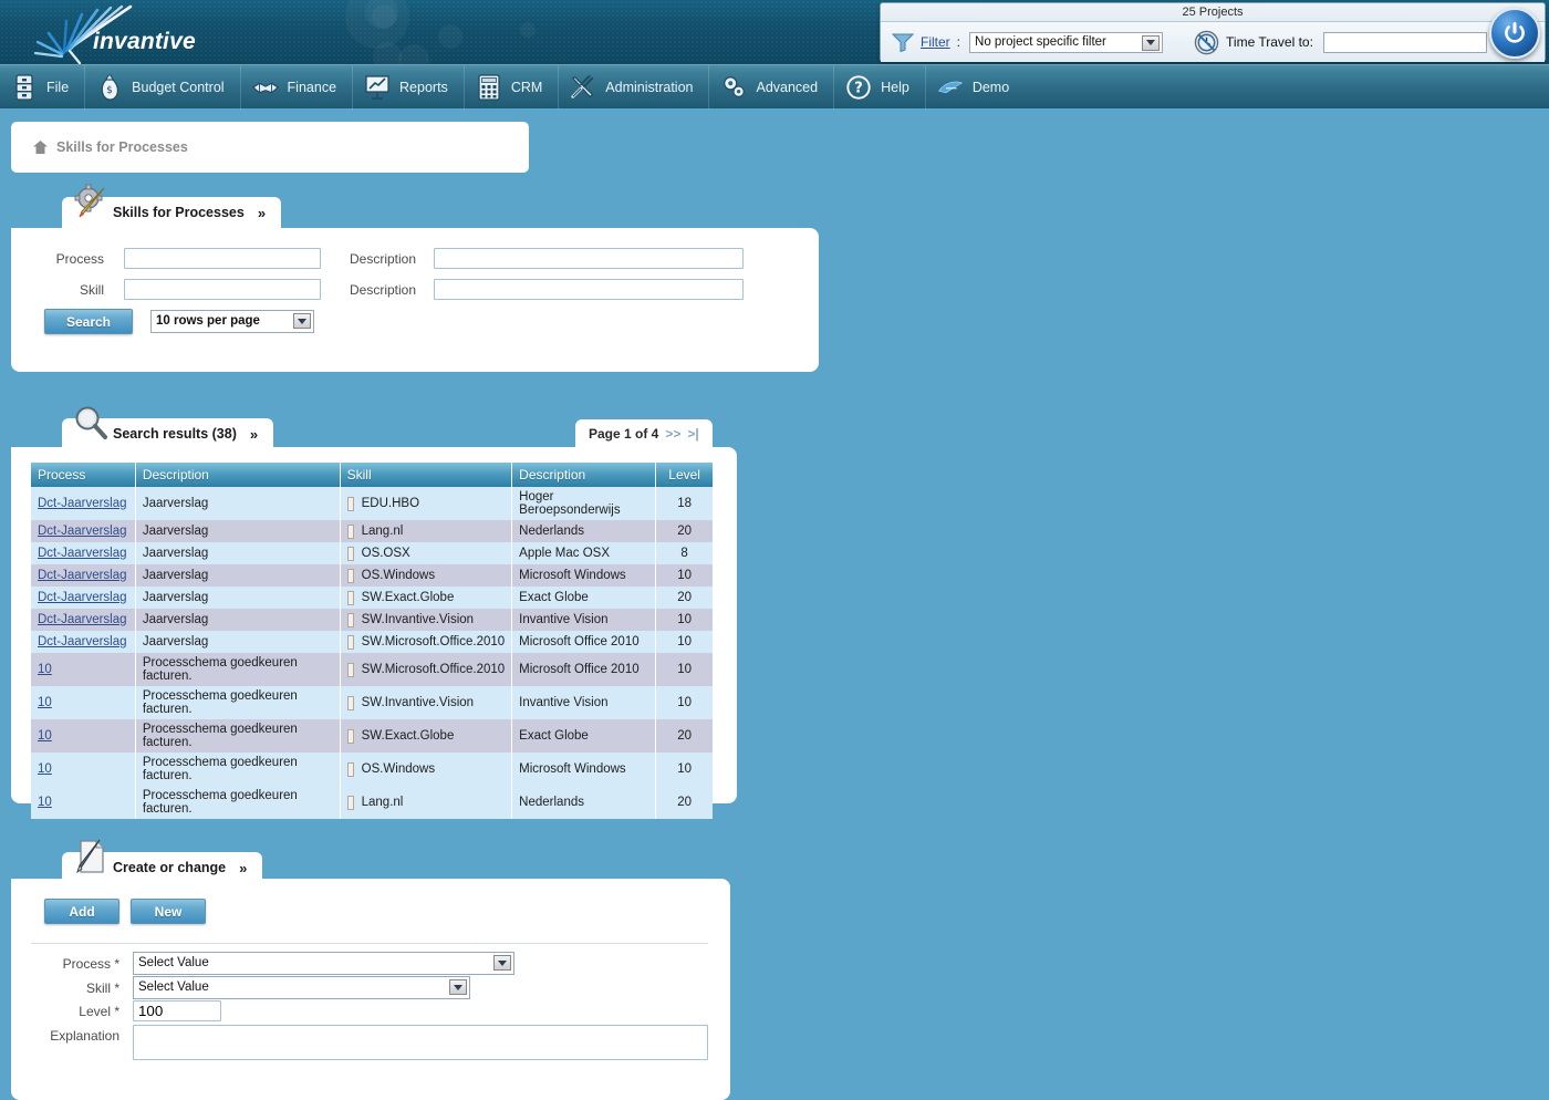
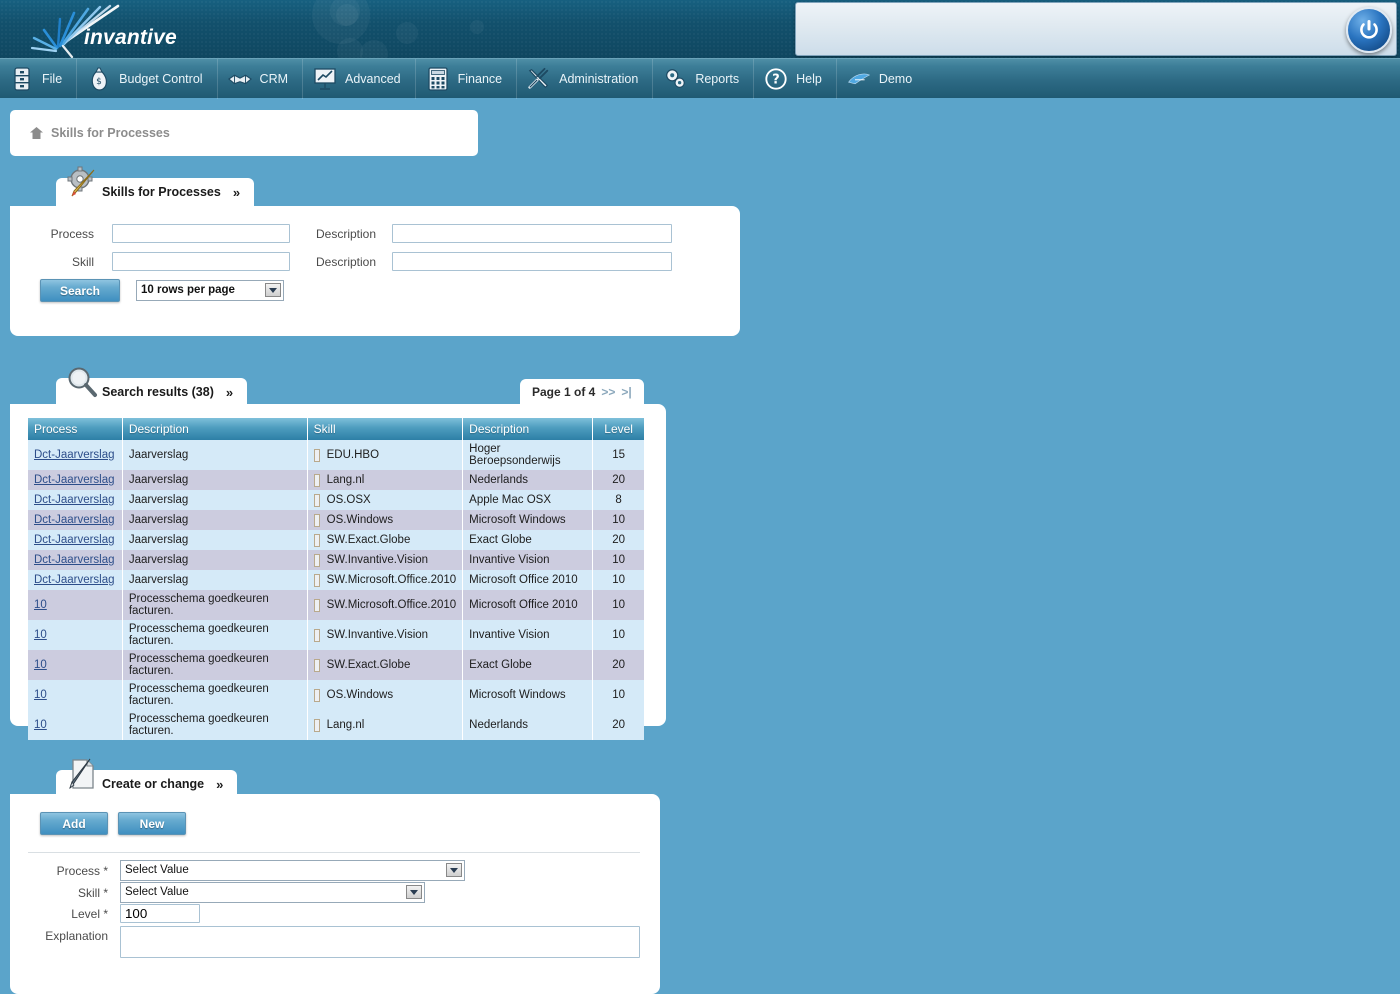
  invantive
- 25 Projects
- Filter
- :
- No project specific filter
- Time Travel to:
  File
  $
  Budget Control
- Finance
+ CRM
- Reports
+ Advanced
- CRM
+ Finance
  Administration
- Advanced
+ Reports
  ?
  Help
  Demo
  Skills for Processes
  Skills for Processes
  »
  Process
  Description
  Skill
  Description
  Search
  10 rows per page
  Search results (38)
  »
  Page 1 of 4
  >>
  >|
  Process	Description	Skill	Description	Level
- Dct-Jaarverslag	Jaarverslag	EDU.HBO	Hoger Beroepsonderwijs	18
+ Dct-Jaarverslag	Jaarverslag	EDU.HBO	Hoger Beroepsonderwijs	15
  Dct-Jaarverslag	Jaarverslag	Lang.nl	Nederlands	20
  Dct-Jaarverslag	Jaarverslag	OS.OSX	Apple Mac OSX	8
  Dct-Jaarverslag	Jaarverslag	OS.Windows	Microsoft Windows	10
  Dct-Jaarverslag	Jaarverslag	SW.Exact.Globe	Exact Globe	20
  Dct-Jaarverslag	Jaarverslag	SW.Invantive.Vision	Invantive Vision	10
  Dct-Jaarverslag	Jaarverslag	SW.Microsoft.Office.2010	Microsoft Office 2010	10
  10	Processchema goedkeuren facturen.	SW.Microsoft.Office.2010	Microsoft Office 2010	10
  10	Processchema goedkeuren facturen.	SW.Invantive.Vision	Invantive Vision	10
  10	Processchema goedkeuren facturen.	SW.Exact.Globe	Exact Globe	20
  10	Processchema goedkeuren facturen.	OS.Windows	Microsoft Windows	10
  10	Processchema goedkeuren facturen.	Lang.nl	Nederlands	20
  Create or change
  »
  Add
  New
  Process *
  Select Value
  Skill *
  Select Value
  Level *
  100
  Explanation
